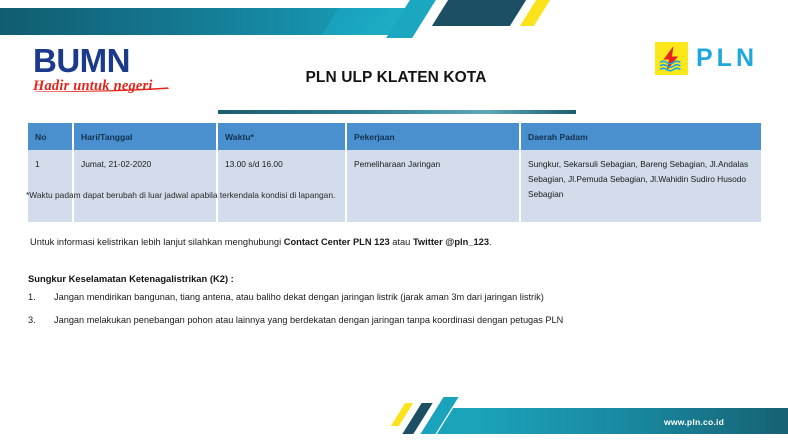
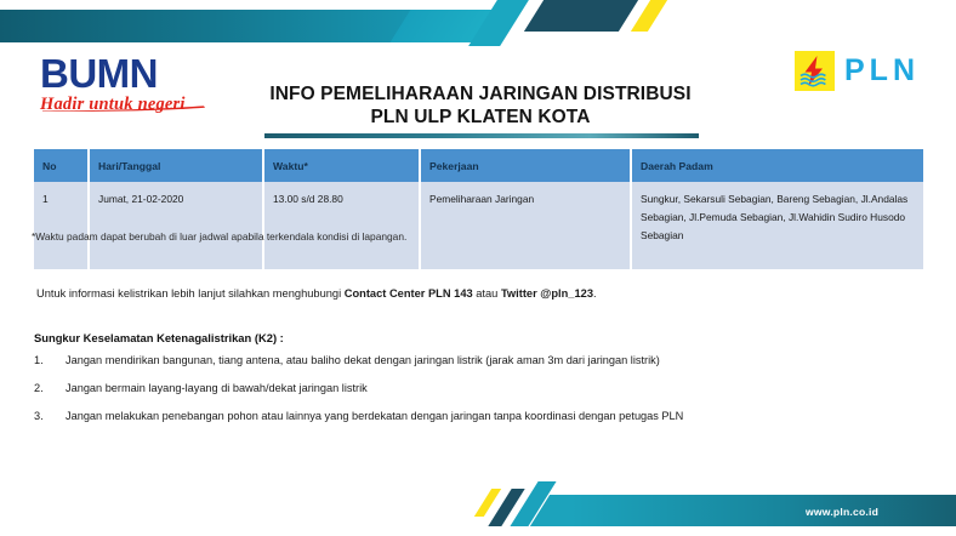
  BUMN
  Hadir untuk negeri
+ INFO PEMELIHARAAN JARINGAN DISTRIBUSI
  PLN ULP KLATEN KOTA
  PLN
  No	Hari/Tanggal	Waktu*	Pekerjaan	Daerah Padam
- 1	Jumat, 21-02-2020	13.00 s/d 16.00	Pemeliharaan Jaringan	Sungkur, Sekarsuli Sebagian, Bareng Sebagian, Jl.Andalas Sebagian, Jl.Pemuda Sebagian, Jl.Wahidin Sudiro Husodo Sebagian
+ 1	Jumat, 21-02-2020	13.00 s/d 28.80	Pemeliharaan Jaringan	Sungkur, Sekarsuli Sebagian, Bareng Sebagian, Jl.Andalas Sebagian, Jl.Pemuda Sebagian, Jl.Wahidin Sudiro Husodo Sebagian
  *Waktu padam dapat berubah di luar jadwal apabila terkendala kondisi di lapangan.
- Untuk informasi kelistrikan lebih lanjut silahkan menghubungi Contact Center PLN 123 atau Twitter @pln_123.
+ Untuk informasi kelistrikan lebih lanjut silahkan menghubungi Contact Center PLN 143 atau Twitter @pln_123.
  Sungkur Keselamatan Ketenagalistrikan (K2) :
  1.
  Jangan mendirikan bangunan, tiang antena, atau baliho dekat dengan jaringan listrik (jarak aman 3m dari jaringan listrik)
+ 2.
+ Jangan bermain layang-layang di bawah/dekat jaringan listrik
  3.
  Jangan melakukan penebangan pohon atau lainnya yang berdekatan dengan jaringan tanpa koordinasi dengan petugas PLN
  www.pln.co.id
